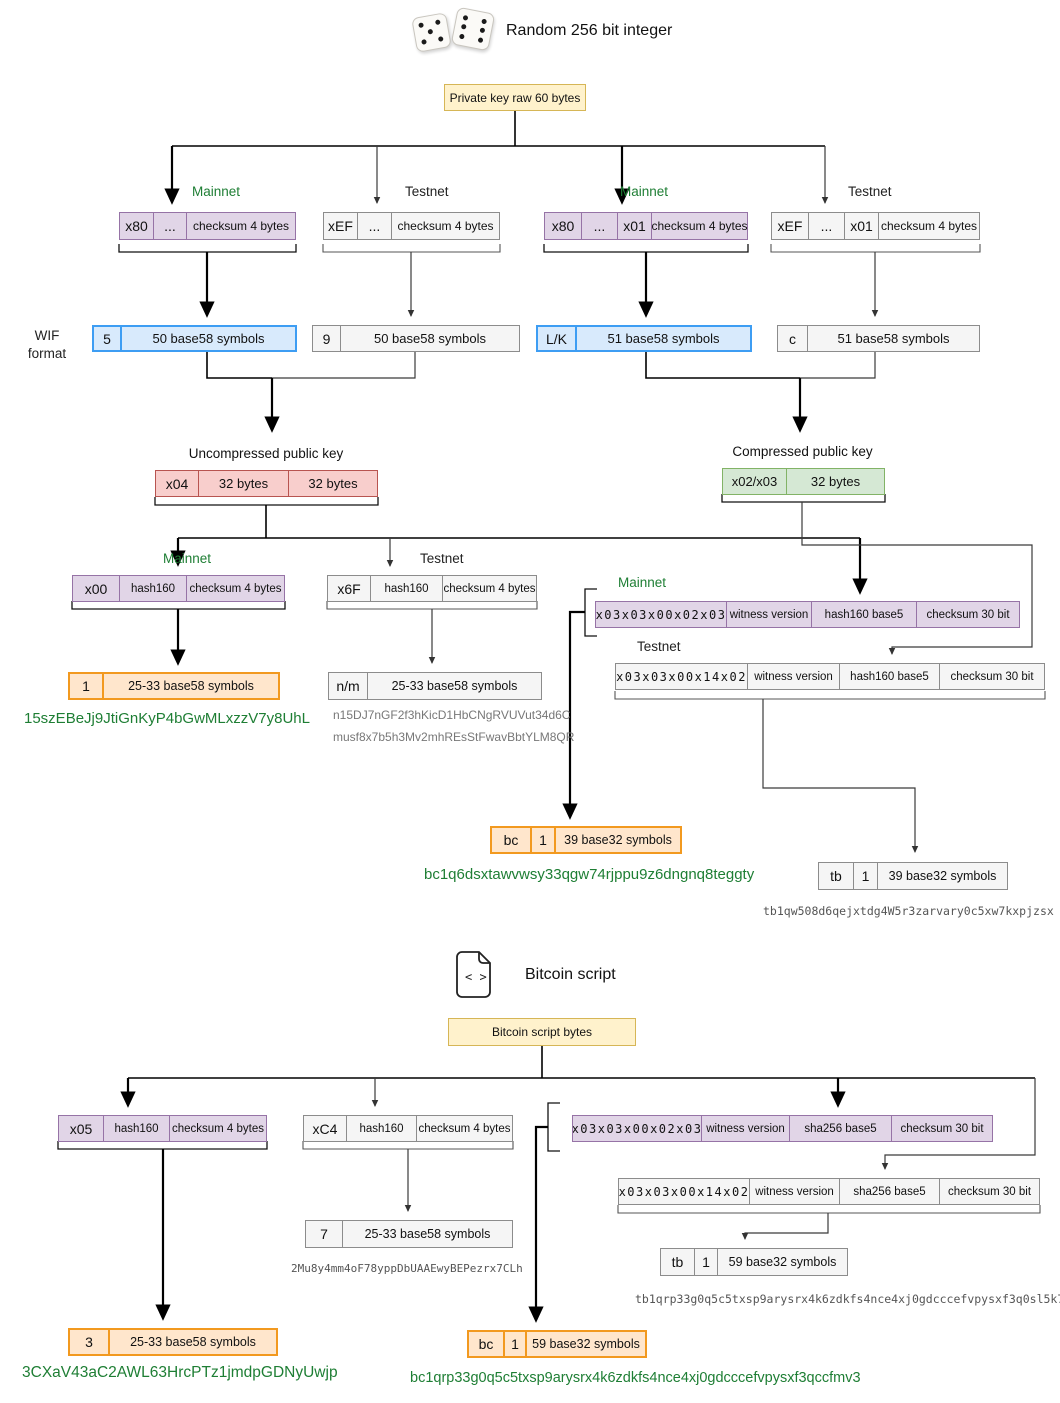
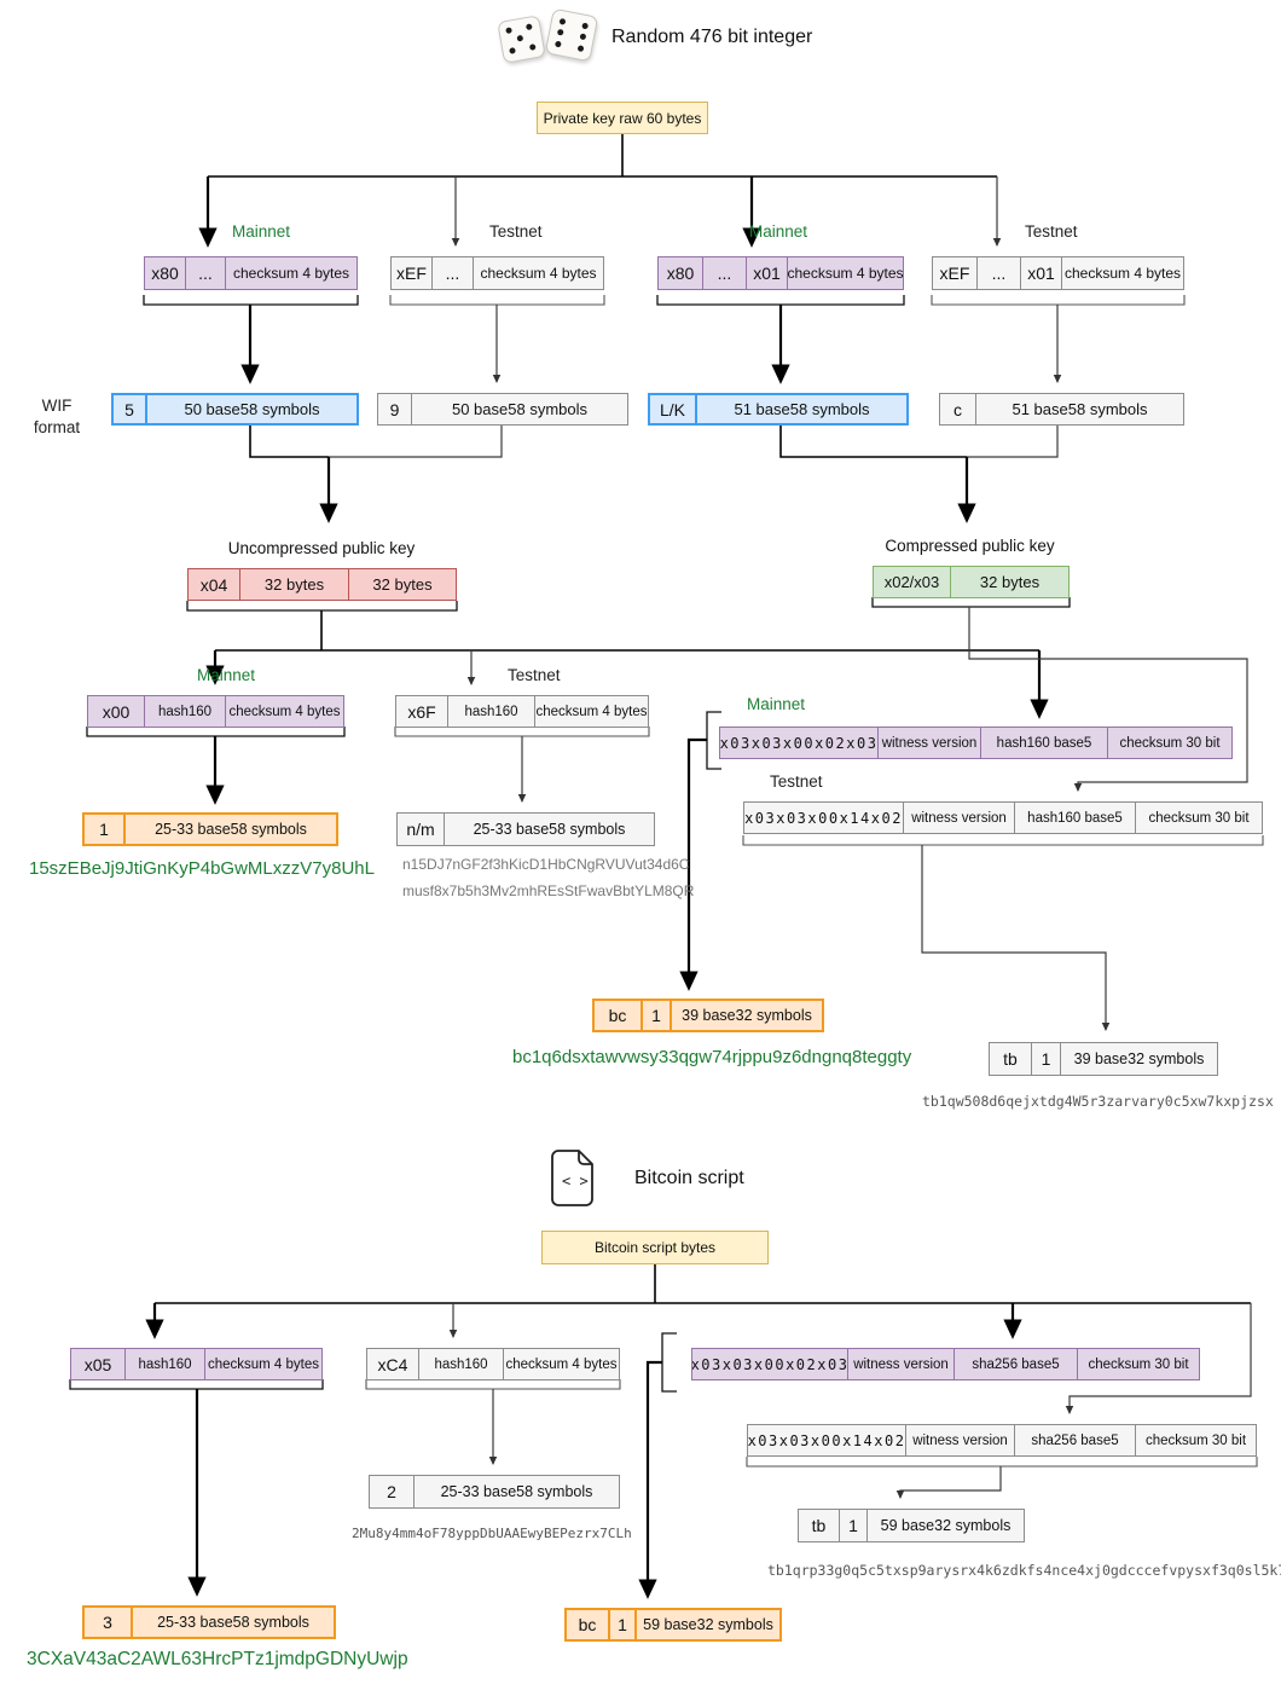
- Random 256 bit integer
+ Random 476 bit integer
  Private key raw 60 bytes
  Mainnet
  Testnet
  Mainnet
  Testnet
  x80
  ...
  checksum 4 bytes
  xEF
  ...
  checksum 4 bytes
  x80
  ...
  x01
  checksum 4 bytes
  xEF
  ...
  x01
  checksum 4 bytes
  WIF
  format
  5
  50 base58 symbols
  9
  50 base58 symbols
  L/K
  51 base58 symbols
  c
  51 base58 symbols
  Uncompressed public key
  x04
  32 bytes
  32 bytes
  Compressed public key
  x02/x03
  32 bytes
  Mainnet
  Testnet
  x00
  hash160
  checksum 4 bytes
  x6F
  hash160
  checksum 4 bytes
  Mainnet
  x03x03x00x02x03
  witness version
  hash160 base5
  checksum 30 bit
  Testnet
  x03x03x00x14x02
  witness version
  hash160 base5
  checksum 30 bit
  1
  25-33 base58 symbols
  15szEBeJj9JtiGnKyP4bGwMLxzzV7y8UhL
  n/m
  25-33 base58 symbols
  n15DJ7nGF2f3hKicD1HbCNgRVUVut34d6C
  musf8x7b5h3Mv2mhREsStFwavBbtYLM8QR
  bc
  1
  39 base32 symbols
  bc1q6dsxtawvwsy33qgw74rjppu9z6dngnq8teggty
  tb
  1
  39 base32 symbols
  tb1qw508d6qejxtdg4W5r3zarvary0c5xw7kxpjzsx
  < >
  Bitcoin script
  Bitcoin script bytes
  x05
  hash160
  checksum 4 bytes
  xC4
  hash160
  checksum 4 bytes
  x03x03x00x02x03
  witness version
  sha256 base5
  checksum 30 bit
  x03x03x00x14x02
  witness version
  sha256 base5
  checksum 30 bit
- 7
+ 2
  25-33 base58 symbols
  2Mu8y4mm4oF78yppDbUAAEwyBEPezrx7CLh
  tb
  1
  59 base32 symbols
  tb1qrp33g0q5c5txsp9arysrx4k6zdkfs4nce4xj0gdcccefvpysxf3q0sl5k
  3
  25-33 base58 symbols
  3CXaV43aC2AWL63HrcPTz1jmdpGDNyUwjp
  bc
  1
  59 base32 symbols
- bc1qrp33g0q5c5txsp9arysrx4k6zdkfs4nce4xj0gdcccefvpysxf3qccfmv3
